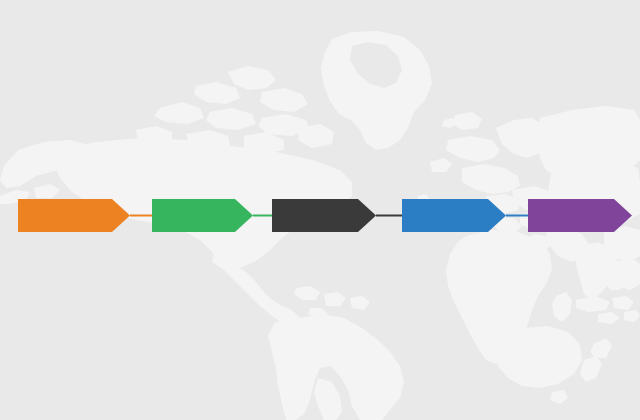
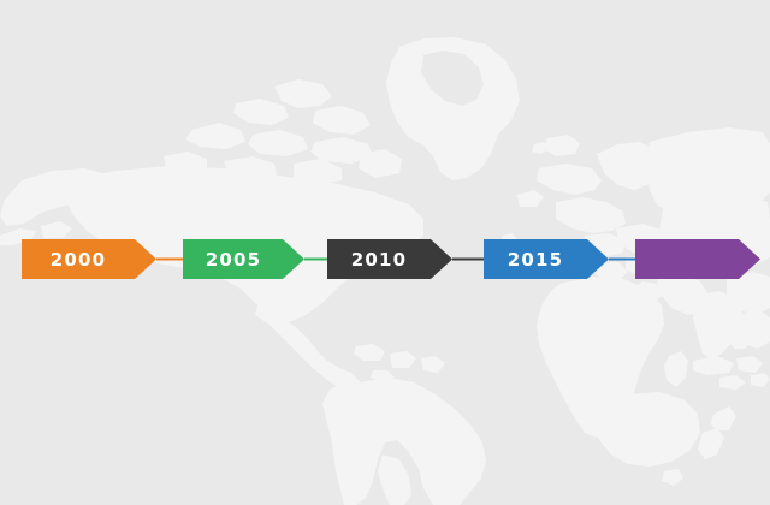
+ 2000
+ 2005
+ 2010
+ 2015
